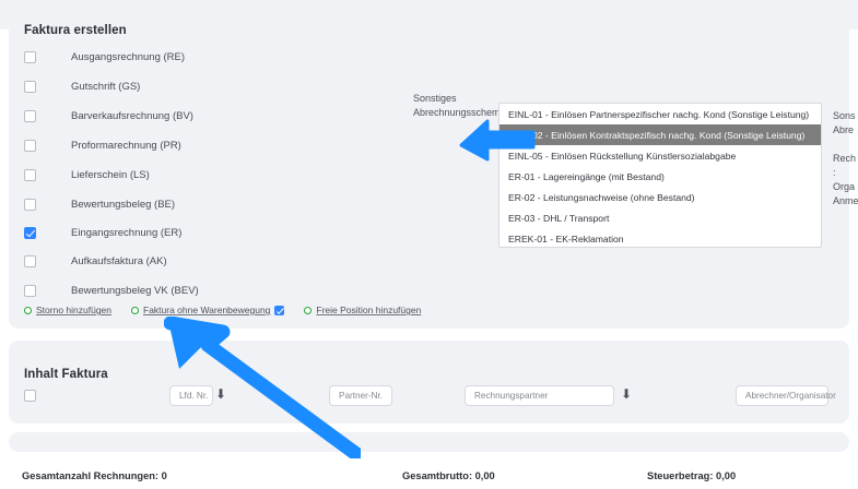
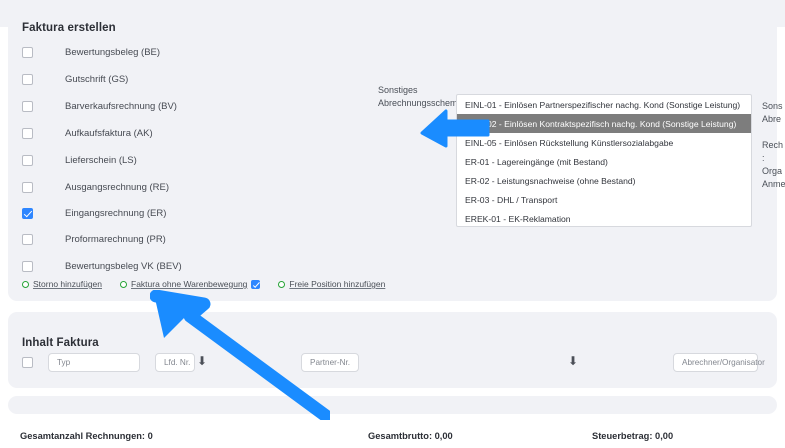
  Faktura erstellen
- Ausgangsrechnung (RE)
+ Bewertungsbeleg (BE)
  Gutschrift (GS)
  Barverkaufsrechnung (BV)
- Proformarechnung (PR)
+ Aufkaufsfaktura (AK)
  Lieferschein (LS)
- Bewertungsbeleg (BE)
+ Ausgangsrechnung (RE)
  Eingangsrechnung (ER)
- Aufkaufsfaktura (AK)
+ Proformarechnung (PR)
  Bewertungsbeleg VK (BEV)
  Storno hinzufügen
  Faktura ohne Warenbewegung
  Freie Position hinzufügen
  Sonstiges
  Abrechnungsschem
  EINL-01 - Einlösen Partnerspezifischer nachg. Kond (Sonstige Leistung)
  2 - Einlösen Kontraktspezifisch nachg. Kond (Sonstige Leistung)
  EINL-05 - Einlösen Rückstellung Künstlersozialabgabe
  ER-01 - Lagereingänge (mit Bestand)
  ER-02 - Leistungsnachweise (ohne Bestand)
  ER-03 - DHL / Transport
  EREK-01 - EK-Reklamation
  Sons
  Abre
  Rech
  :
  Orga
  Anme
  Inhalt Faktura
+ Typ
  Lfd. Nr.
  ⬇
  Partner-Nr.
- Rechnungspartner
  ⬇
  Abrechner/Organisator
  Gesamtanzahl Rechnungen: 0
  Gesamtbrutto: 0,00
  Steuerbetrag: 0,00
